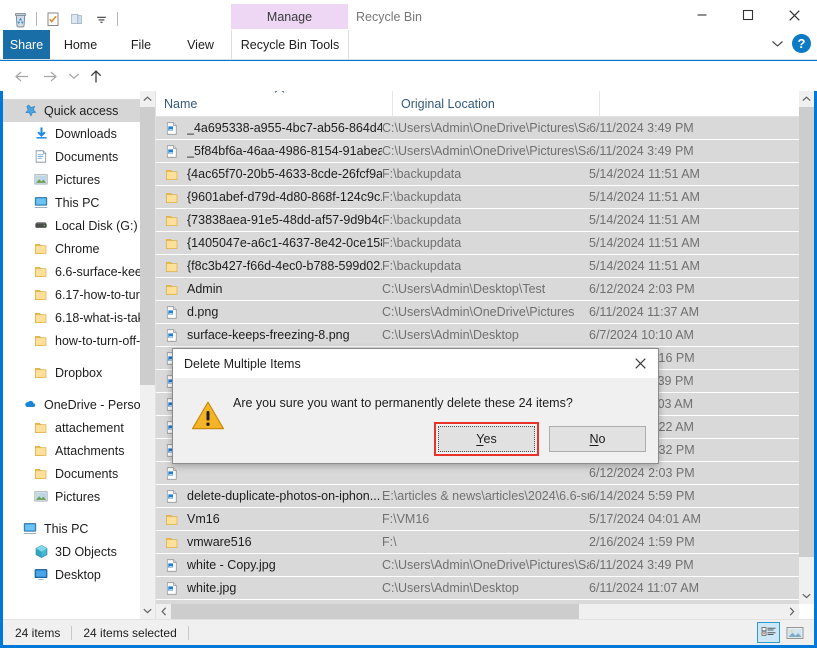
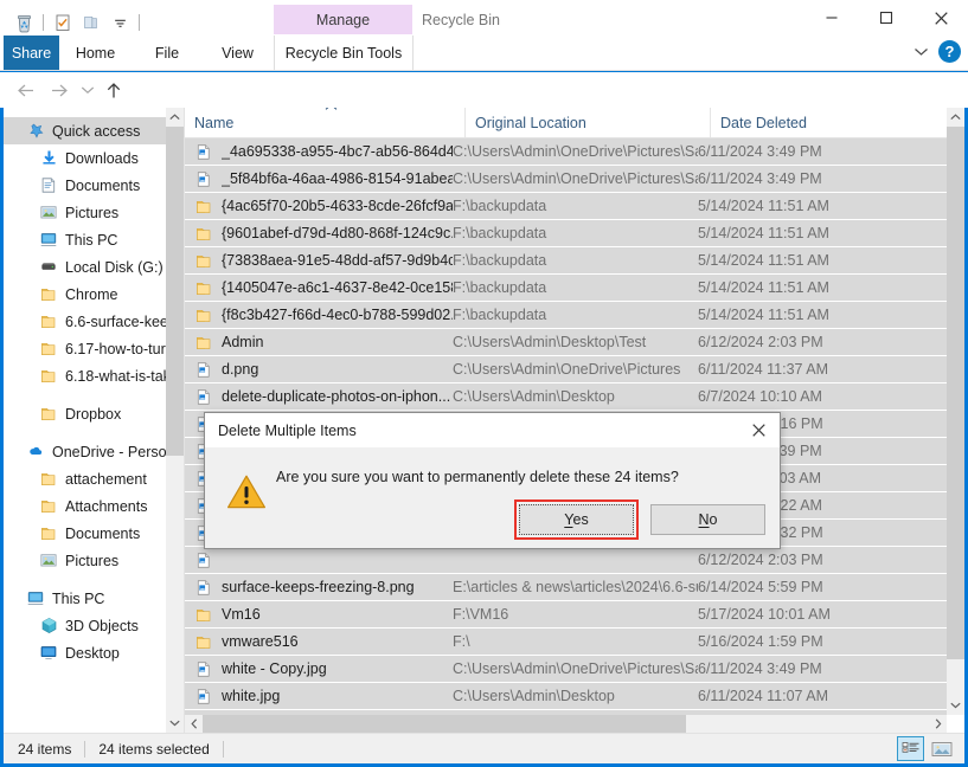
  Manage
  Recycle Bin
  Share
  Home
  File
  View
  Recycle Bin Tools
  ?
  Quick access
  Downloads
  Documents
  Pictures
  This PC
  Local Disk (G:)
  Chrome
  6.6-surface-kee
  6.17-how-to-tur
  6.18-what-is-ta
- how-to-turn-off-
  Dropbox
  OneDrive - Perso
  attachement
  Attachments
  Documents
  Pictures
  This PC
  3D Objects
  Desktop
  Name
  Original Location
+ Date Deleted
  _4a695338-a955-4bc7-ab56-864d4
  C:\Users\Admin\OneDrive\Pictures\S
  6/11/2024 3:49 PM
  _5f84bf6a-46aa-4986-8154-91abea
  C:\Users\Admin\OneDrive\Pictures\S
  6/11/2024 3:49 PM
  {4ac65f70-20b5-4633-8cde-26fcf9a
  F:\backupdata
  5/14/2024 11:51 AM
  {9601abef-d79d-4d80-868f-124c9c.
  F:\backupdata
  5/14/2024 11:51 AM
  {73838aea-91e5-48dd-af57-9d9b4c
  F:\backupdata
  5/14/2024 11:51 AM
  {1405047e-a6c1-4637-8e42-0ce15
  F:\backupdata
  5/14/2024 11:51 AM
  {f8c3b427-f66d-4ec0-b788-599d02.
  F:\backupdata
  5/14/2024 11:51 AM
  Admin
  C:\Users\Admin\Desktop\Test
  6/12/2024 2:03 PM
  d.png
  C:\Users\Admin\OneDrive\Pictures
  6/11/2024 11:37 AM
- surface-keeps-freezing-8.png
+ delete-duplicate-photos-on-iphon...
  C:\Users\Admin\Desktop
  6/7/2024 10:10 AM
  6/12/2024 2:03 PM
- delete-duplicate-photos-on-iphon...
+ surface-keeps-freezing-8.png
  E:\articles & news\articles\2024\6.6-s
  6/14/2024 5:59 PM
  Vm16
  F:\VM16
- 5/17/2024 04:01 AM
+ 5/17/2024 10:01 AM
  vmware516
  F:\
- 2/16/2024 1:59 PM
+ 5/16/2024 1:59 PM
  white - Copy.jpg
  C:\Users\Admin\OneDrive\Pictures\S
  6/11/2024 3:49 PM
  white.jpg
  C:\Users\Admin\Desktop
  6/11/2024 11:07 AM
  24 items
  24 items selected
  Delete Multiple Items
  Are you sure you want to permanently delete these 24 items?
  Yes
  No
